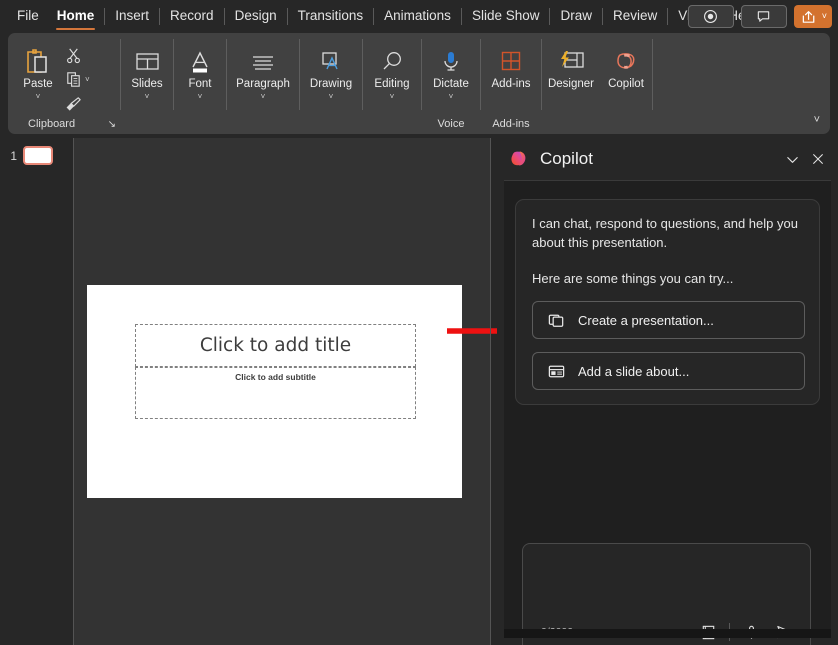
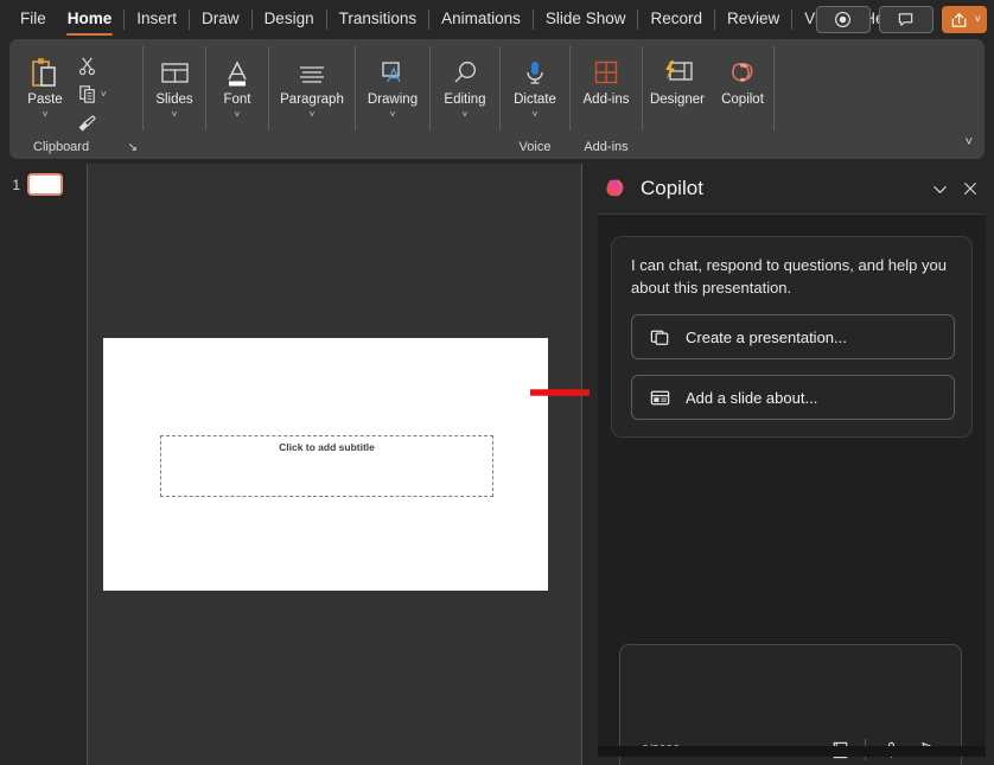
  File
  Home
  Insert
- Record
+ Draw
  Design
  Transitions
  Animations
  Slide Show
- Draw
+ Record
  Review
  ˅
  Paste
  ˅
  ˅
  Clipboard
  ↘
  Slides
  ˅
  Font
  ˅
  Paragraph
  ˅
  Drawing
  ˅
  Editing
  ˅
  Dictate
  ˅
  Voice
  Add-ins
  Add-ins
  Designer
  Copilot
  ˅
  1
- Click to add title
  Click to add subtitle
  Copilot
  I can chat, respond to questions, and help you about this presentation.
- Here are some things you can try...
  Create a presentation...
  Add a slide about...
